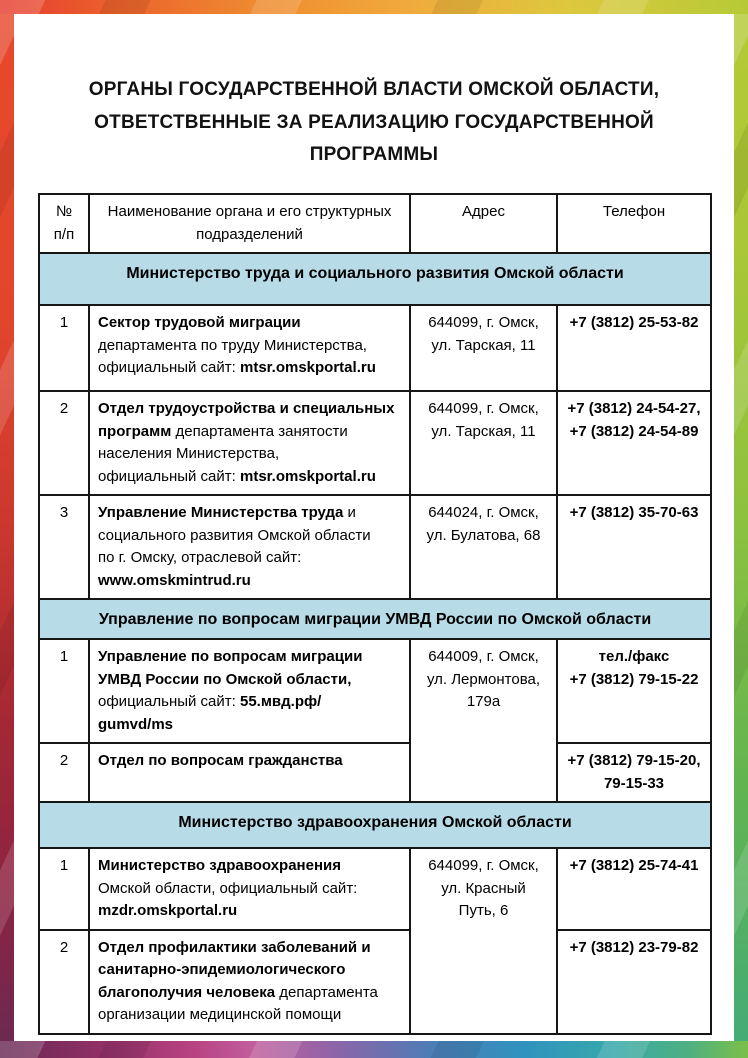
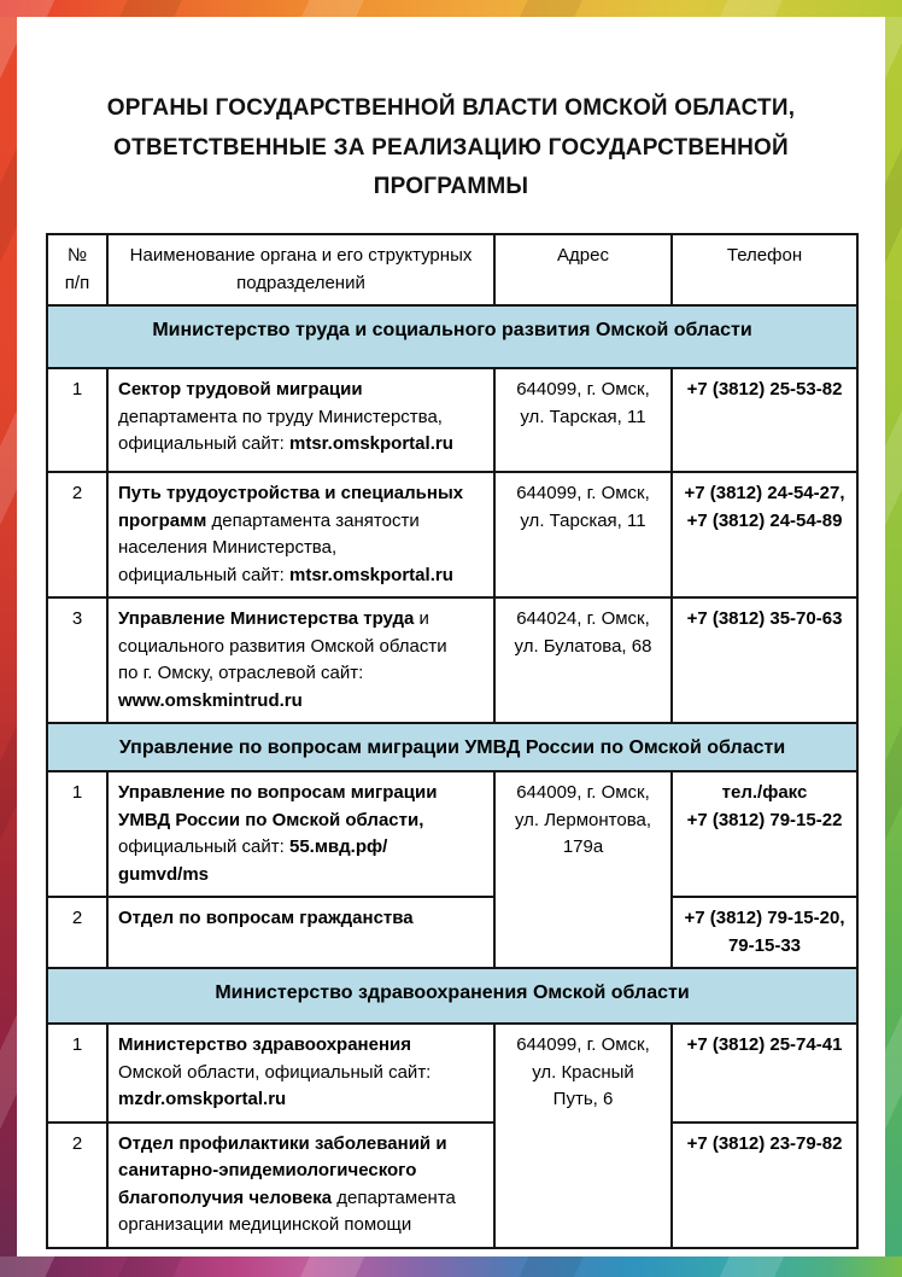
  ОРГАНЫ ГОСУДАРСТВЕННОЙ ВЛАСТИ ОМСКОЙ ОБЛАСТИ,
  ОТВЕТСТВЕННЫЕ ЗА РЕАЛИЗАЦИЮ ГОСУДАРСТВЕННОЙ
  ПРОГРАММЫ
  № п/п	Наименование органа и его структурных подразделений	Адрес	Телефон
  Министерство труда и социального развития Омской области
  1	Сектор трудовой миграции департамента по труду Министерства, официальный сайт: mtsr.omskportal.ru	644099, г. Омск, ул. Тарская, 11	+7 (3812) 25-53-82
- 2	Отдел трудоустройства и специальных программ департамента занятости населения Министерства, официальный сайт: mtsr.omskportal.ru	644099, г. Омск, ул. Тарская, 11	+7 (3812) 24-54-27, +7 (3812) 24-54-89
+ 2	Путь трудоустройства и специальных программ департамента занятости населения Министерства, официальный сайт: mtsr.omskportal.ru	644099, г. Омск, ул. Тарская, 11	+7 (3812) 24-54-27, +7 (3812) 24-54-89
  3	Управление Министерства труда и социального развития Омской области по г. Омску, отраслевой сайт: www.omskmintrud.ru	644024, г. Омск, ул. Булатова, 68	+7 (3812) 35-70-63
  Управление по вопросам миграции УМВД России по Омской области
  1	Управление по вопросам миграции УМВД России по Омской области, официальный сайт: 55.мвд.рф/ gumvd/ms	644009, г. Омск, ул. Лермонтова, 179а	тел./факс +7 (3812) 79-15-22
  2	Отдел по вопросам гражданства	+7 (3812) 79-15-20, 79-15-33
  Министерство здравоохранения Омской области
  1	Министерство здравоохранения Омской области, официальный сайт: mzdr.omskportal.ru	644099, г. Омск, ул. Красный Путь, 6	+7 (3812) 25-74-41
  2	Отдел профилактики заболеваний и санитарно-эпидемиологического благополучия человека департамента организации медицинской помощи	+7 (3812) 23-79-82
